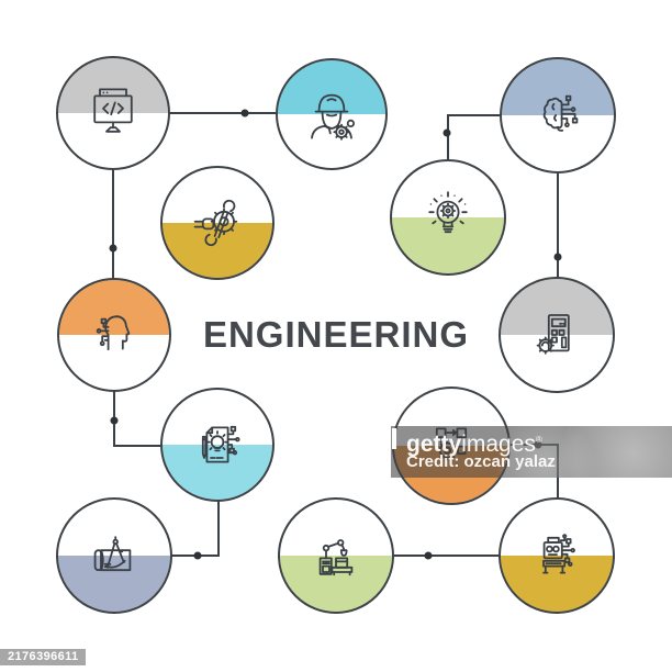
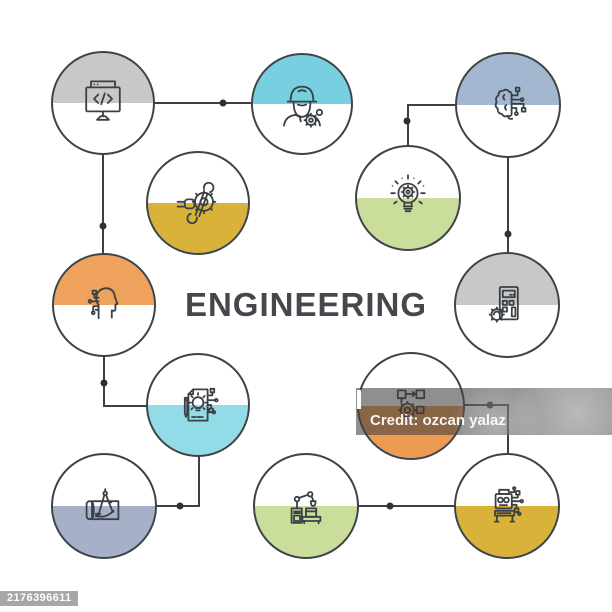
  ENGINEERING
- gettyimages®
  Credit: ozcan yalaz
  2176396611
